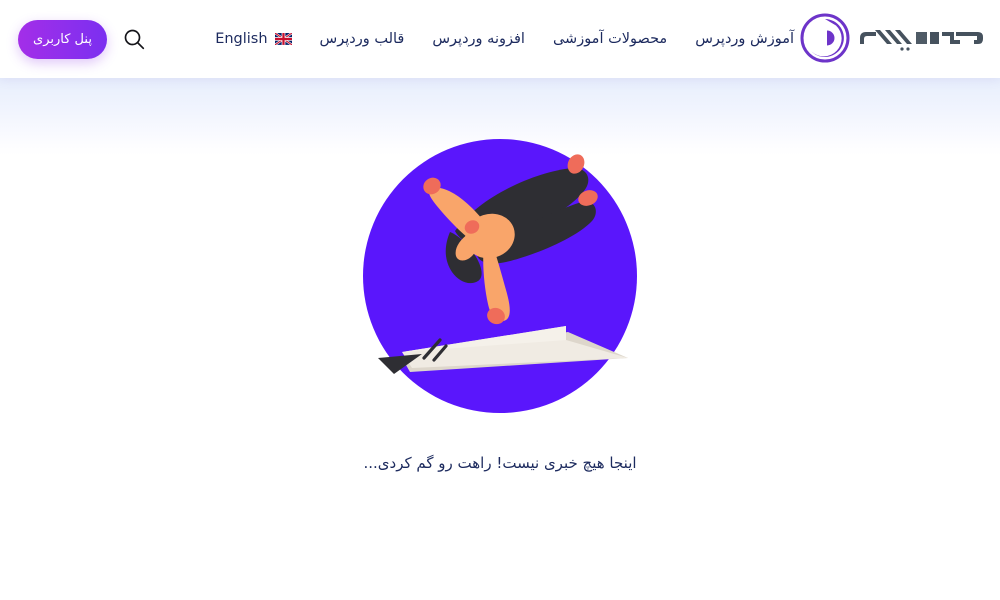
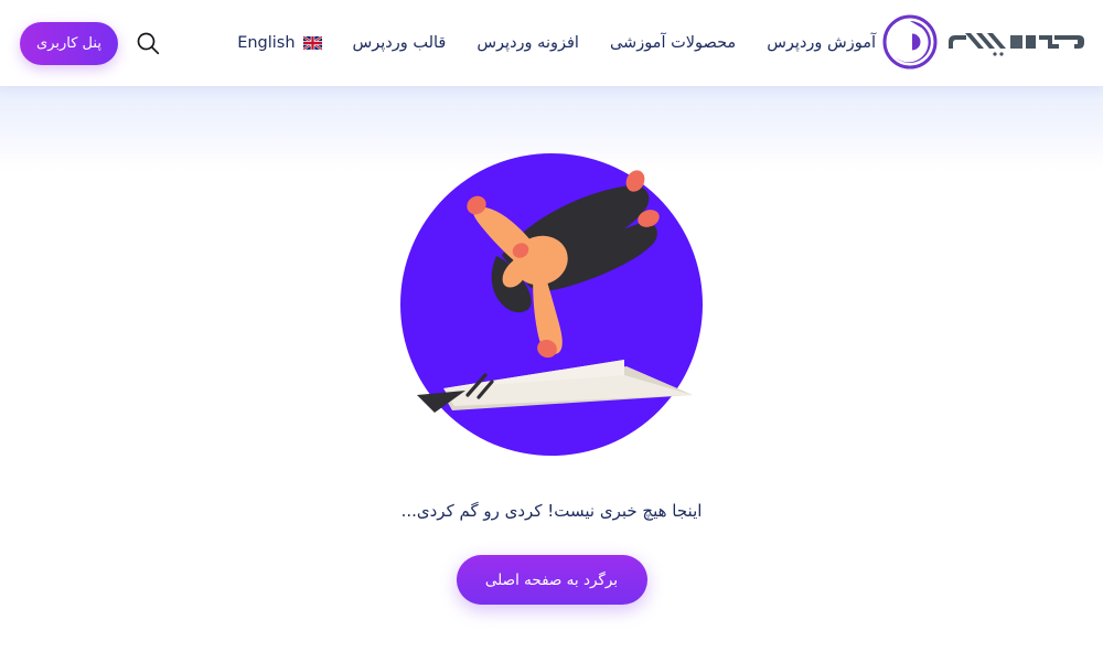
  آموزش وردپرس
  محصولات آموزشی
  افزونه وردپرس
  قالب وردپرس
  English
  پنل کاربری
- اینجا هیچ خبری نیست! راهت رو گم کردی...
+ اینجا هیچ خبری نیست! کردی رو گم کردی...
+ برگرد به صفحه اصلی
